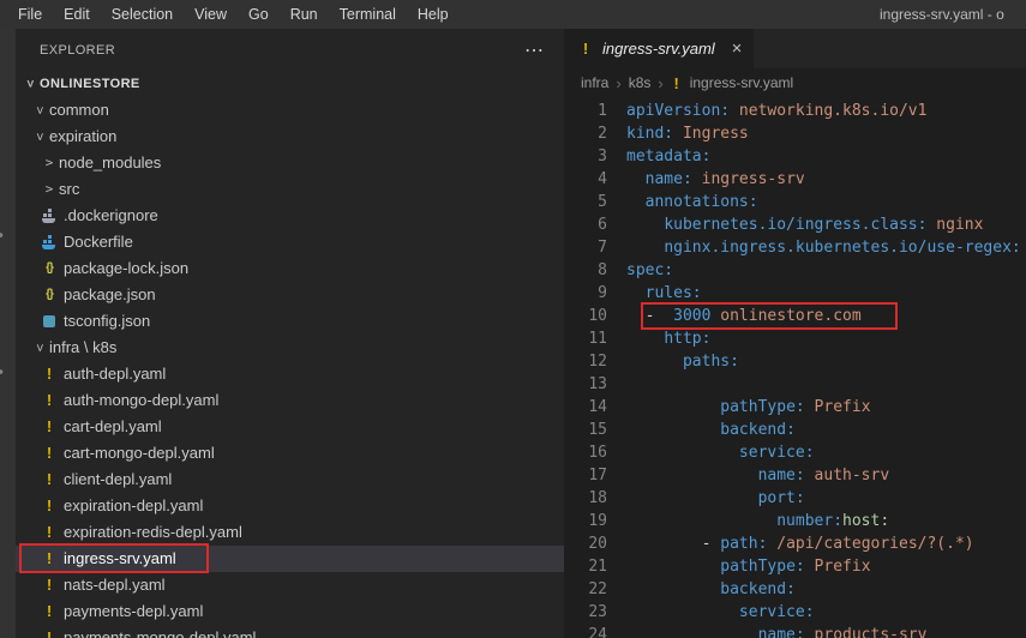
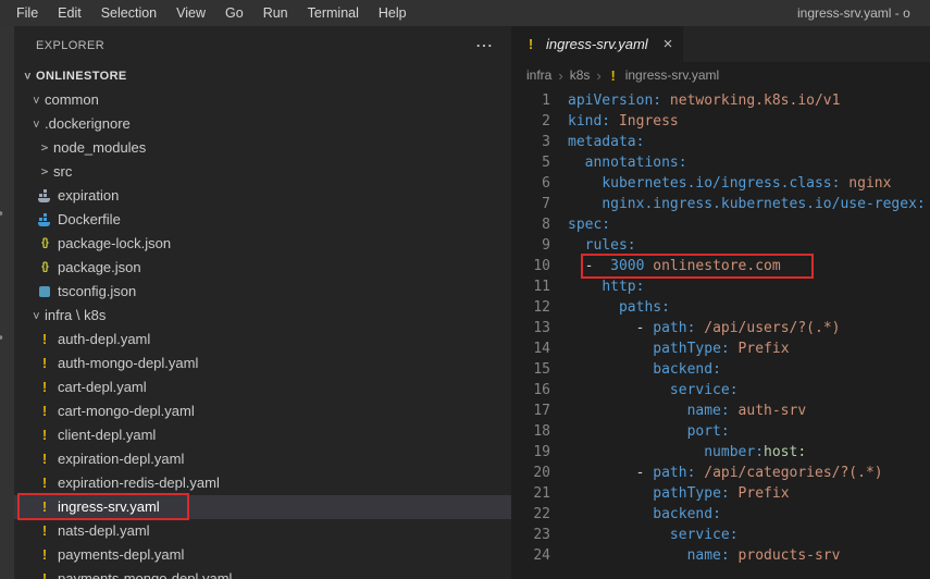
  File
  Edit
  Selection
  View
  Go
  Run
  Terminal
  Help
  ingress-srv.yaml - o
  EXPLORER
  ⋯
  ONLINESTORE
  common
- expiration
+ .dockerignore
  >
  node_modules
  >
  src
- .dockerignore
+ expiration
  Dockerfile
  {}
  package-lock.json
  {}
  package.json
  tsconfig.json
  infra \ k8s
  !
  auth-depl.yaml
  !
  auth-mongo-depl.yaml
  !
  cart-depl.yaml
  !
  cart-mongo-depl.yaml
  !
  client-depl.yaml
  !
  expiration-depl.yaml
  !
  expiration-redis-depl.yaml
  !
  ingress-srv.yaml
  !
  nats-depl.yaml
  !
  payments-depl.yaml
  !
  ingress-srv.yaml
  ×
  infra
  ›
  k8s
  ›
  !
  ingress-srv.yaml
  1
  apiVersion: networking.k8s.io/v1
  2
  kind: Ingress
  3
  metadata:
- 4
- name: ingress-srv
  5
  annotations:
  6
  kubernetes.io/ingress.class: nginx
  7
  nginx.ingress.kubernetes.io/use-regex:
  8
  spec:
  9
  rules:
  10
  - 3000 onlinestore.com
  11
  http:
  12
  paths:
  13
+ - path: /api/users/?(.*)
  14
  pathType: Prefix
  15
  backend:
  16
  service:
  17
  name: auth-srv
  18
  port:
  19
  number:host:
  20
  - path: /api/categories/?(.*)
  21
  pathType: Prefix
  22
  backend:
  23
  service:
  24
  name: products-srv
